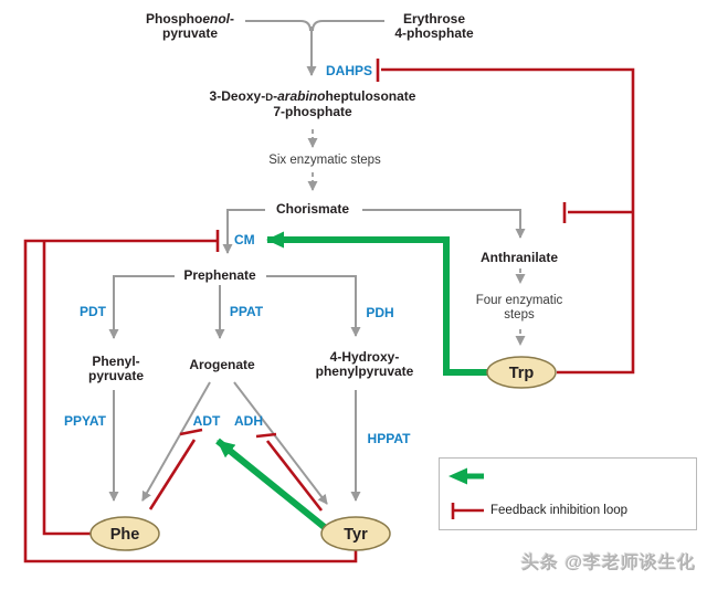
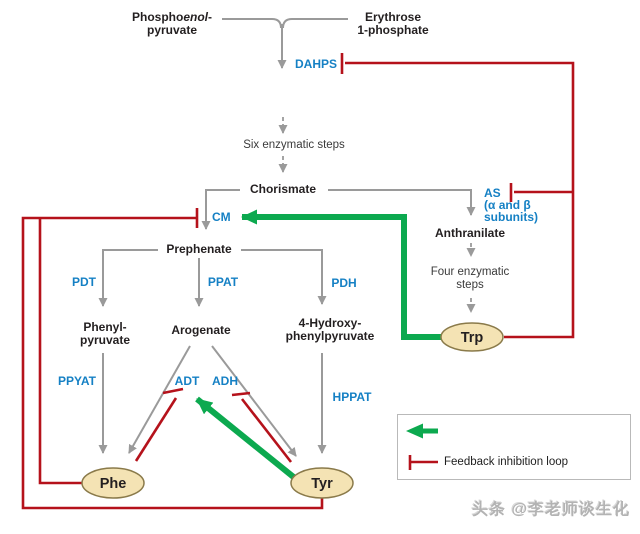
  Phosphoenol-
  pyruvate
  Erythrose
- 4-phosphate
+ 1-phosphate
  DAHPS
- 3-Deoxy-D-arabinoheptulosonate
- 7-phosphate
  Six enzymatic steps
  Chorismate
  CM
+ AS
+ (α and β
+ subunits)
  Anthranilate
  Four enzymatic
  steps
  Prephenate
  PDT
  PPAT
  PDH
  Phenyl-
  pyruvate
  Arogenate
  4-Hydroxy-
  phenylpyruvate
  PPYAT
  ADT
  ADH
  HPPAT
  Phe
  Tyr
  Trp
  Feedback inhibition loop
  头条 @李老师谈生化
